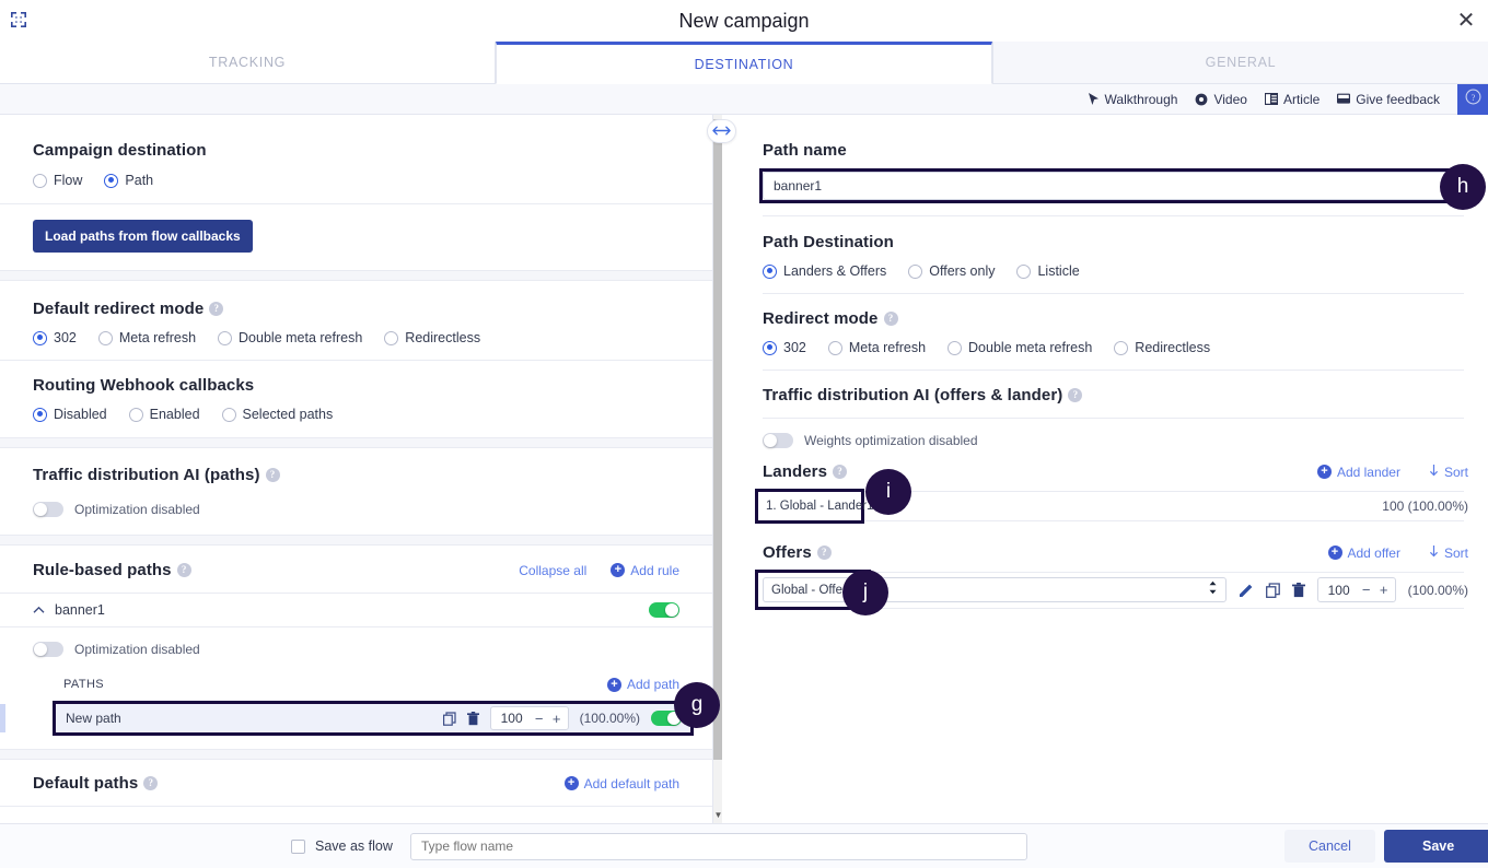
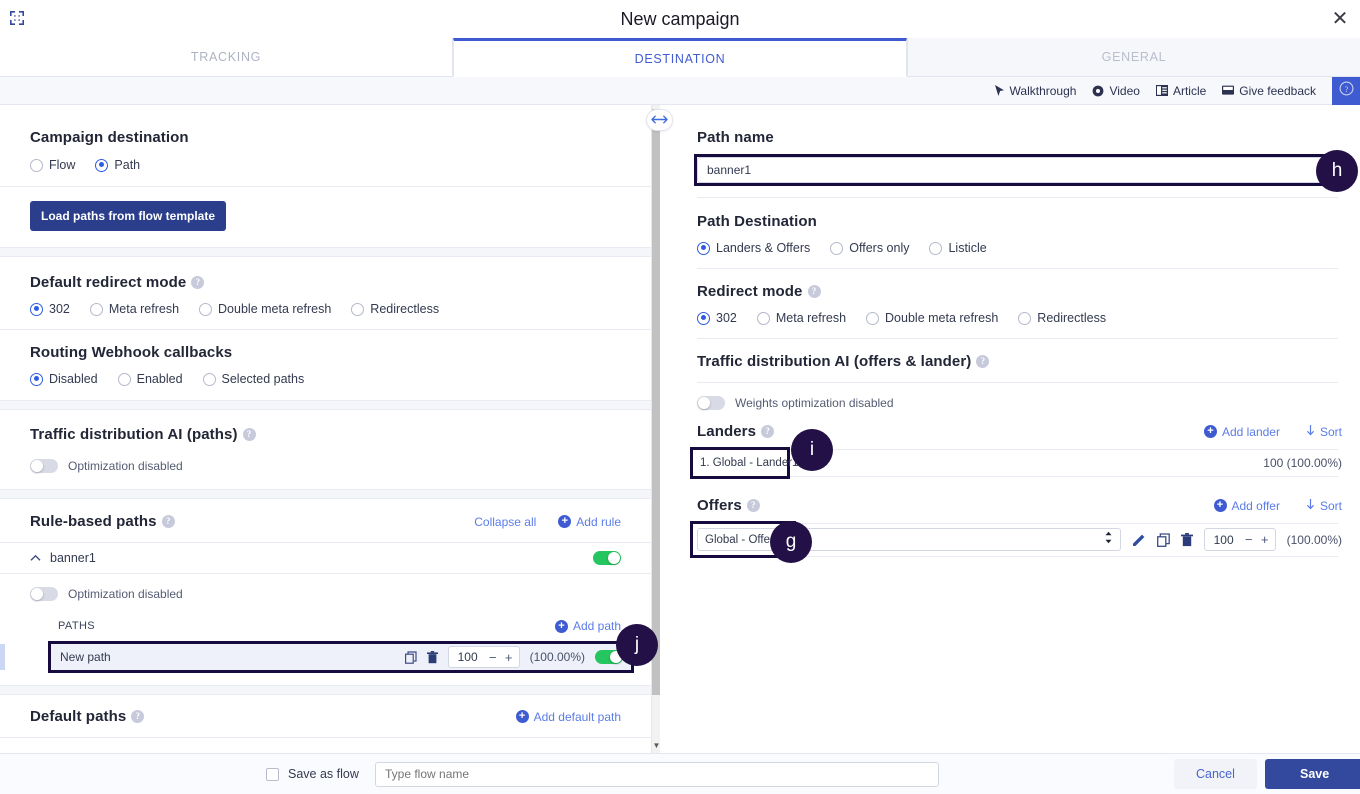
  New campaign
  ✕
  TRACKING
  DESTINATION
  GENERAL
  Walkthrough
  Video
  Article
  Give feedback
  ?
  Campaign destination
  Flow
  Path
- Load paths from flow callbacks
+ Load paths from flow template
  Default redirect mode ?
  302
  Meta refresh
  Double meta refresh
  Redirectless
  Routing Webhook callbacks
  Disabled
  Enabled
  Selected paths
  Traffic distribution AI (paths) ?
  Optimization disabled
  Rule-based paths ?
  Collapse all
  +
  Add rule
  banner1
  Optimization disabled
  PATHS
  +
  Add path
  New path
  100
  −
  +
  (100.00%)
  Default paths ?
  +
  Add default path
  ▼
  Path name
  banner1
  Path Destination
  Landers & Offers
  Offers only
  Listicle
  Redirect mode ?
  302
  Meta refresh
  Double meta refresh
  Redirectless
  Traffic distribution AI (offers & lander) ?
  Weights optimization disabled
  Landers ?
  +
  Add lander
  Sort
  1. Global - Lander
  100 (100.00%)
  Offers ?
  +
  Add offer
  Sort
  Global - Offe
  100
  −
  +
  (100.00%)
- g
+ j
  h
  i
- j
+ g
  Save as flow
  Type flow name
  Cancel
  Save
